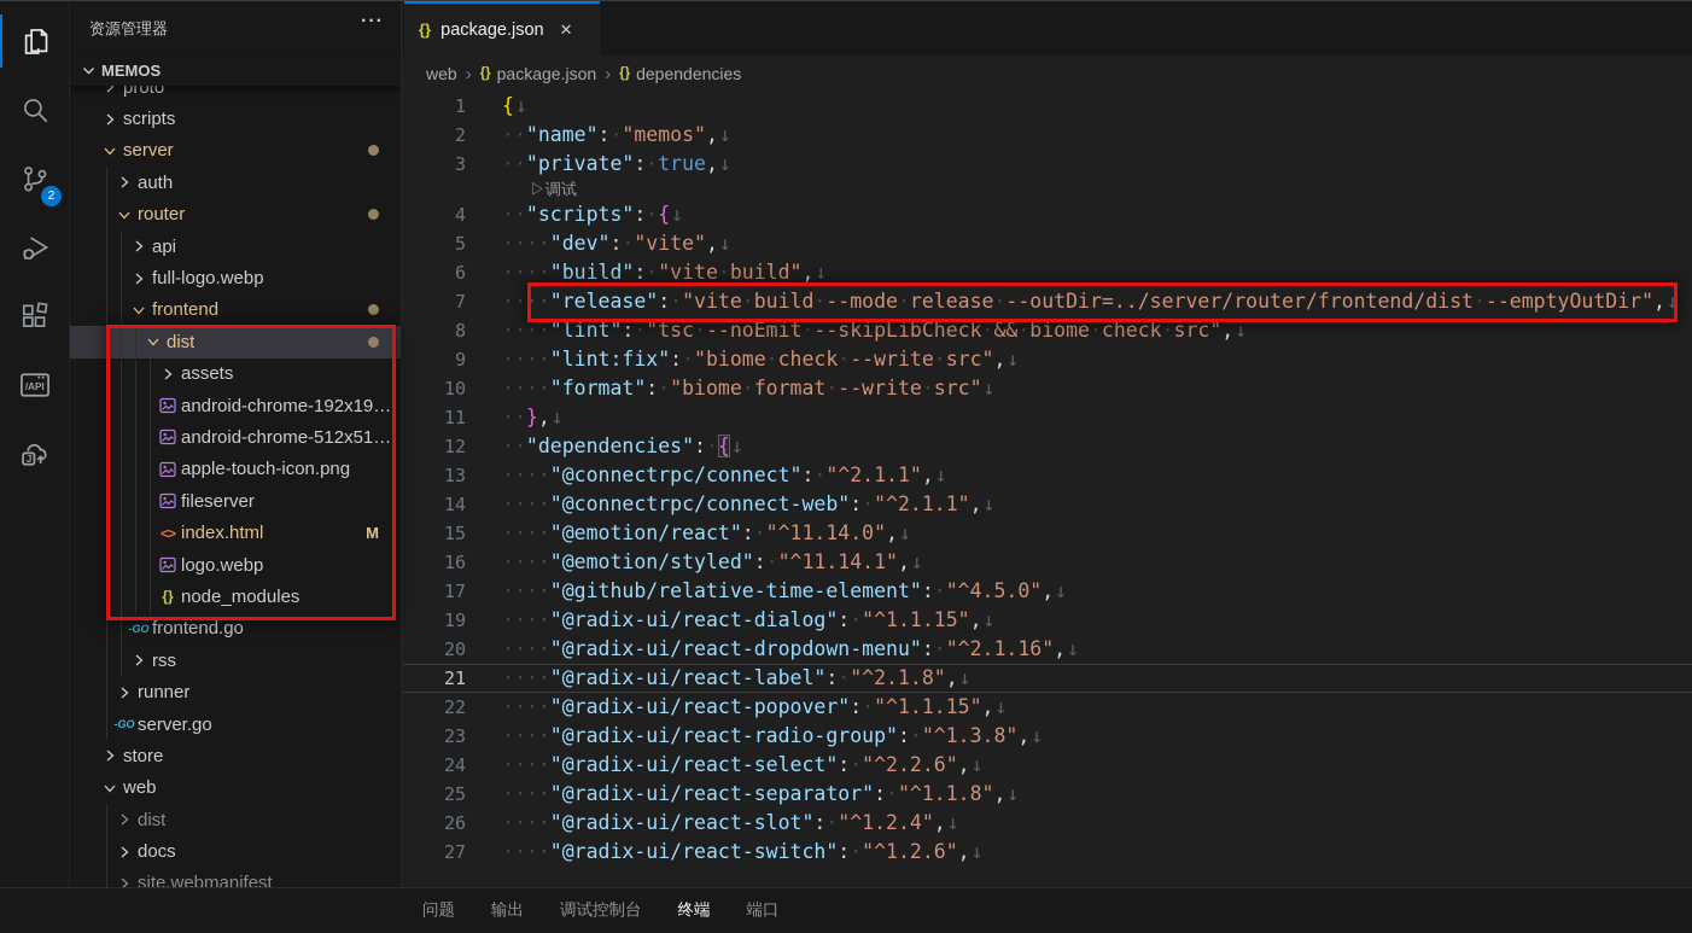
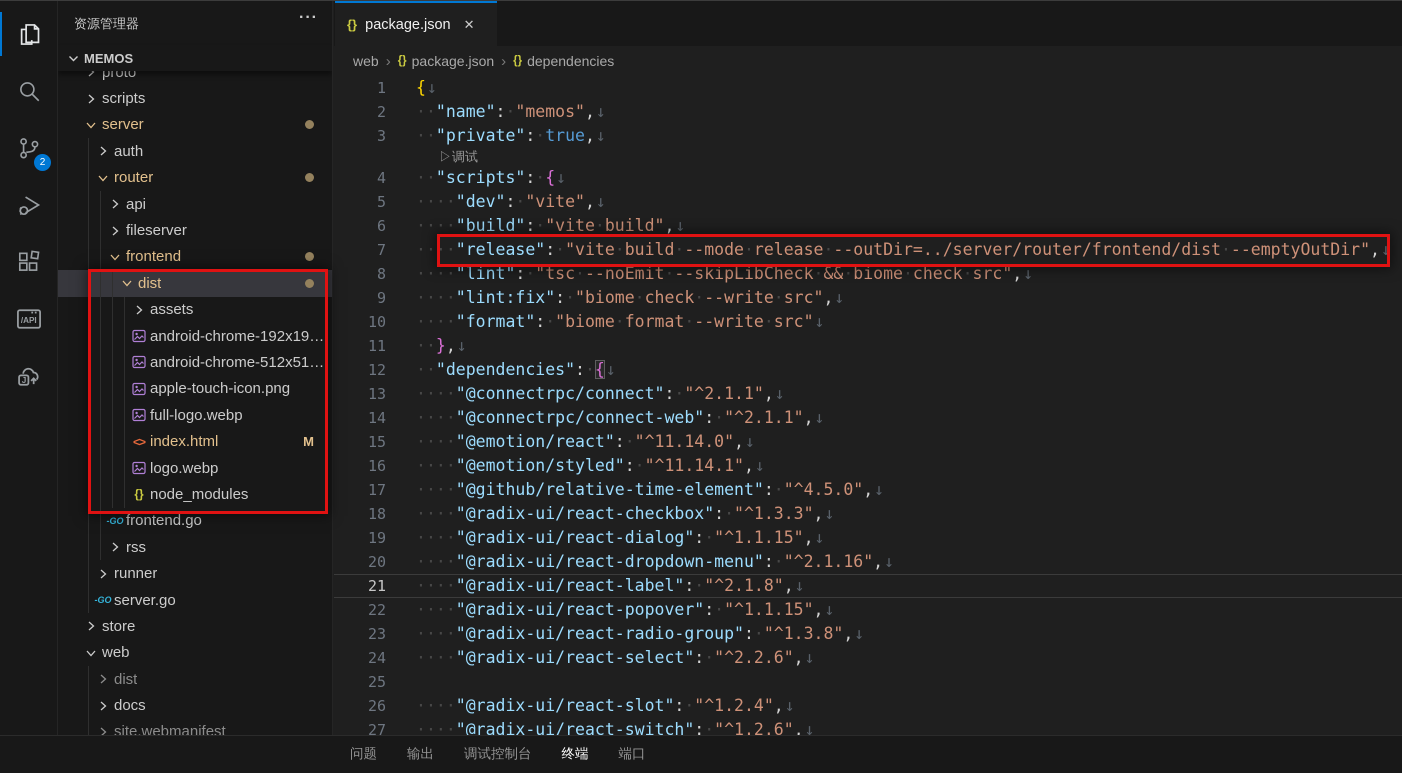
  2
  /API
  J
  资源管理器
  ···
  proto
  scripts
  server
  auth
  router
  api
- full-logo.webp
+ fileserver
  frontend
  dist
  assets
  android-chrome-192x192...
  android-chrome-512x512...
  apple-touch-icon.png
- fileserver
+ full-logo.webp
  <>
  index.html
  M
  logo.webp
  {}
  node_modules
  -GO
  frontend.go
  rss
  runner
  -GO
  server.go
  store
  web
  dist
  docs
  site.webmanifest
  MEMOS
  {}
  package.json
  ✕
  web
  ›
  {}
  package.json
  ›
  {}
  dependencies
  1
  {↓
  2
  ··"name":·"memos",↓
  3
  ··"private":·true,↓
  ▷调试
  4
  ··"scripts":·{↓
  5
  ····"dev":·"vite",↓
  6
  ····"build":·"vite·build",↓
  7
  ····"release":·"vite·build·--mode·release·--outDir=../server/router/frontend/dist·--emptyOutDir",↓
  8
  ····"lint":·"tsc·--noEmit·--skipLibCheck·&&·biome·check·src",↓
  9
  ····"lint:fix":·"biome·check·--write·src",↓
  10
  ····"format":·"biome·format·--write·src"↓
  11
  ··},↓
  12
  ··"dependencies":·{↓
  13
  ····"@connectrpc/connect":·"^2.1.1",↓
  14
  ····"@connectrpc/connect-web":·"^2.1.1",↓
  15
  ····"@emotion/react":·"^11.14.0",↓
  16
  ····"@emotion/styled":·"^11.14.1",↓
  17
  ····"@github/relative-time-element":·"^4.5.0",↓
+ 18
+ ····"@radix-ui/react-checkbox":·"^1.3.3",↓
  19
  ····"@radix-ui/react-dialog":·"^1.1.15",↓
  20
  ····"@radix-ui/react-dropdown-menu":·"^2.1.16",↓
  21
  ····"@radix-ui/react-label":·"^2.1.8",↓
  22
  ····"@radix-ui/react-popover":·"^1.1.15",↓
  23
  ····"@radix-ui/react-radio-group":·"^1.3.8",↓
  24
  ····"@radix-ui/react-select":·"^2.2.6",↓
  25
- ····"@radix-ui/react-separator":·"^1.1.8",↓
  26
  ····"@radix-ui/react-slot":·"^1.2.4",↓
  27
  ····"@radix-ui/react-switch":·"^1.2.6",↓
  问题
  输出
  调试控制台
  终端
  端口
